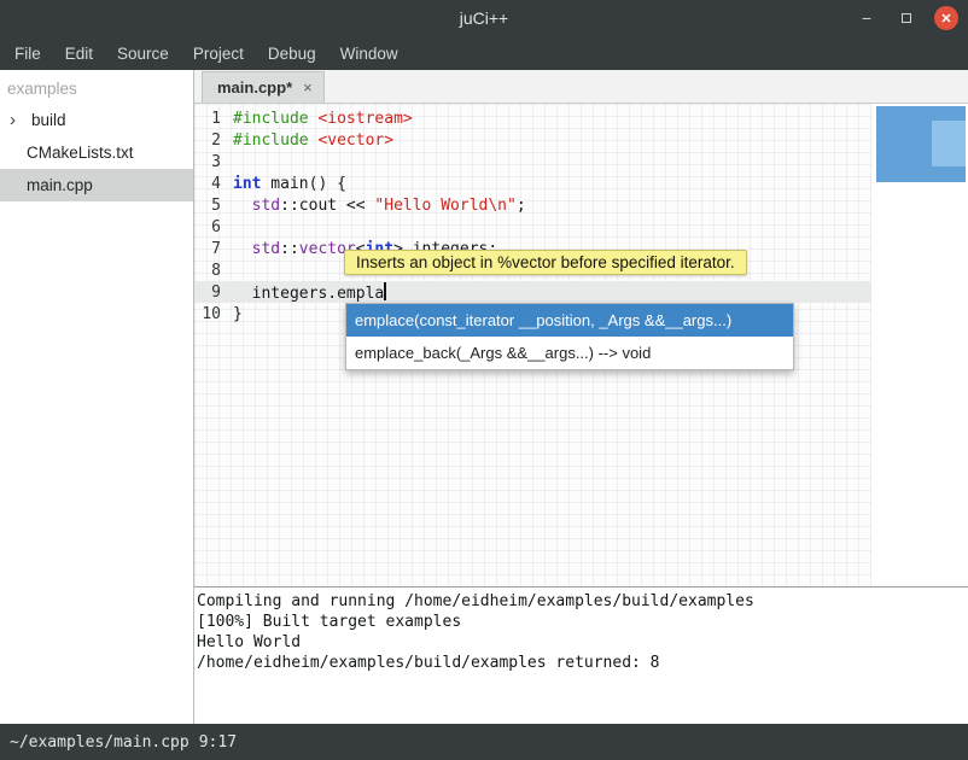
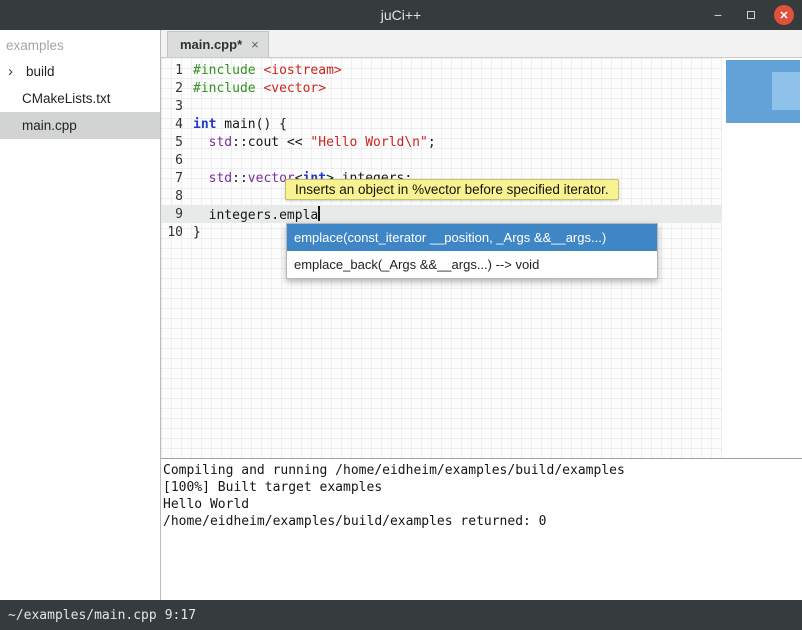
  juCi++
  −
  ✕
- File
- Edit
- Source
- Project
- Debug
- Window
  examples
  ›
  build
  CMakeLists.txt
  main.cpp
  main.cpp*
  ×
  1
  #include <iostream>
  2
  #include <vector>
  3
  4
  int main() {
  5
  std::cout << "Hello World\n";
  6
  7
  std::vector<int> integers;
  8
  9
  integers.empla
  10
  }
  Inserts an object in %vector before specified iterator.
  emplace(const_iterator __position, _Args &&__args...)
  emplace_back(_Args &&__args...) --> void
  Compiling and running /home/eidheim/examples/build/examples
  [100%] Built target examples
  Hello World
- /home/eidheim/examples/build/examples returned: 8
+ /home/eidheim/examples/build/examples returned: 0
  ~/examples/main.cpp
  9:17
